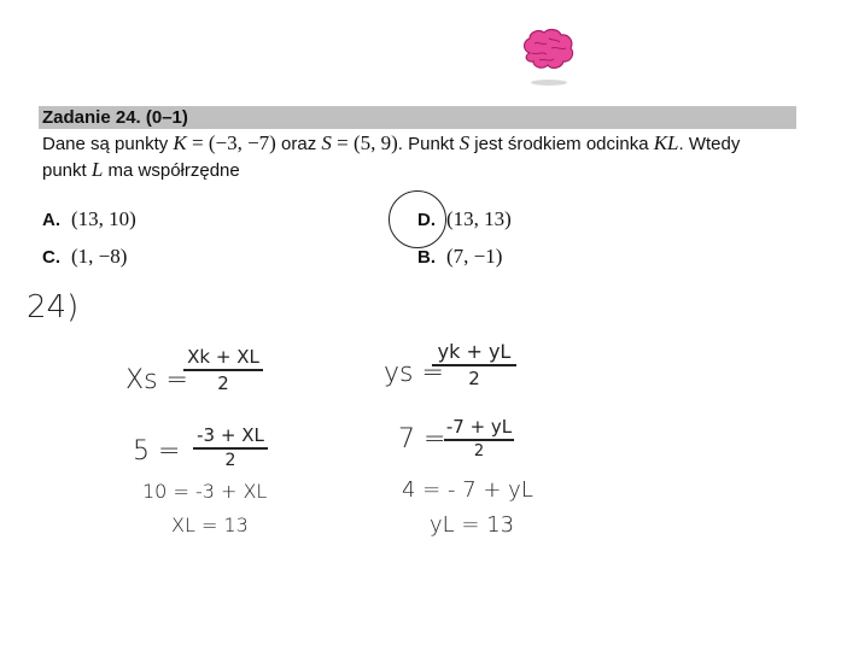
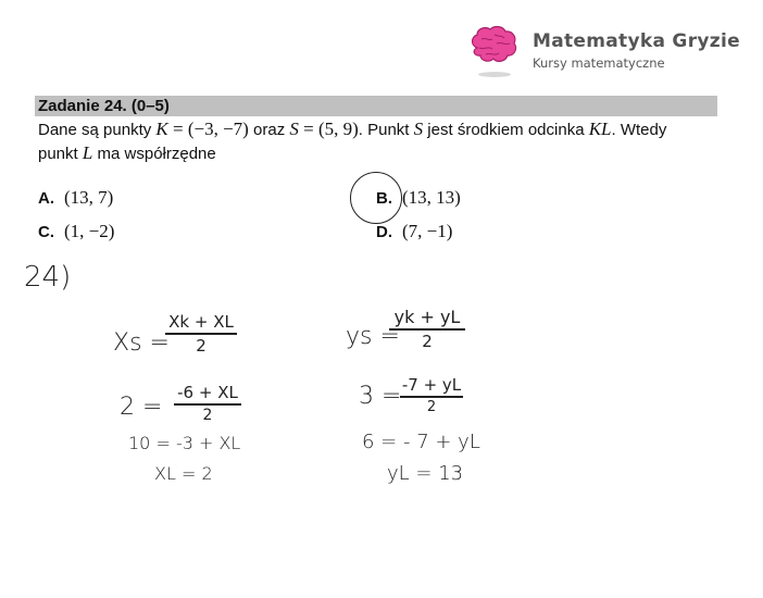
+ Matematyka Gryzie
+ Kursy matematyczne
- Zadanie 24. (0–1)
+ Zadanie 24. (0–5)
  Dane są punkty K = (−3, −7) oraz S = (5, 9). Punkt S jest środkiem odcinka KL. Wtedy
  punkt L ma współrzędne
- A. (13, 10)
+ A. (13, 7)
- D. (13, 13)
+ B. (13, 13)
- C. (1, −8)
+ C. (1, −2)
- B. (7, −1)
+ D. (7, −1)
  24)
  Xs =
  Xk + XL
  2
  ys =
  yk + yL
  2
- 5 =
+ 2 =
- -3 + XL
+ -6 + XL
  2
- 7 =
+ 3 =
  -7 + yL
  2
  10 = -3 + XL
- 4 = - 7 + yL
+ 6 = - 7 + yL
- XL = 13
+ XL = 2
  yL = 13
